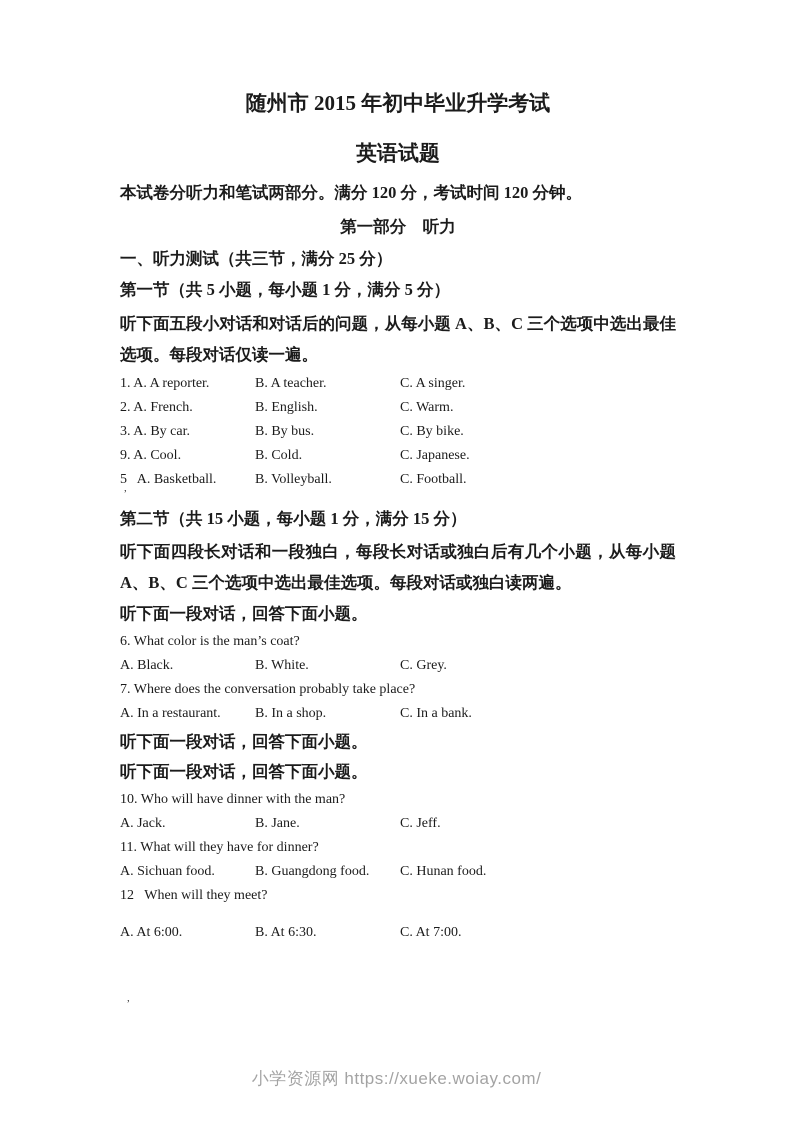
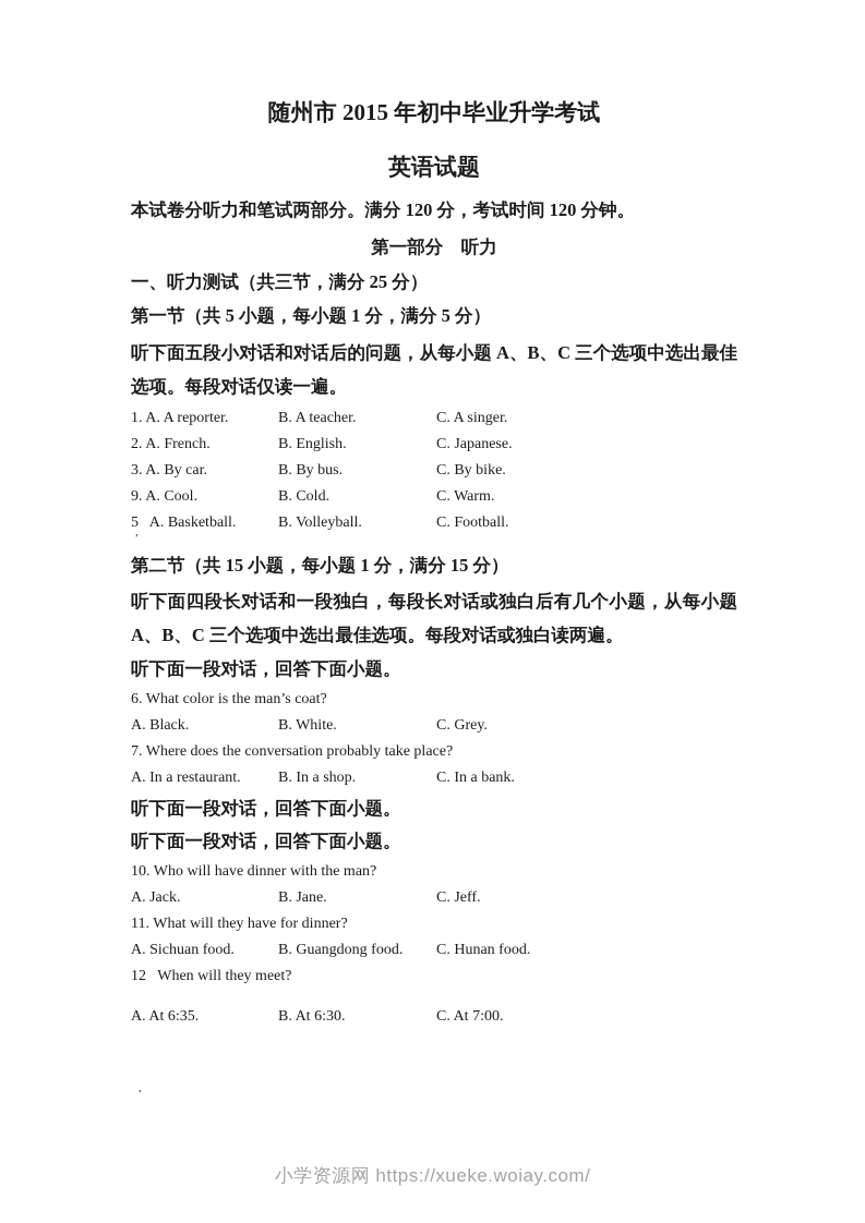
  随州市 2015 年初中毕业升学考试
  英语试题
  本试卷分听力和笔试两部分。满分 120 分，考试时间 120 分钟。
  第一部分 听力
  一、听力测试（共三节，满分 25 分）
  第一节（共 5 小题，每小题 1 分，满分 5 分）
  听下面五段小对话和对话后的问题，从每小题 A、B、C 三个选项中选出最佳选项。每段对话仅读一遍。
  1. A. A reporter.
  B. A teacher.
  C. A singer.
  2. A. French.
  B. English.
- C. Warm.
+ C. Japanese.
  3. A. By car.
  B. By bus.
  C. By bike.
  9. A. Cool.
  B. Cold.
- C. Japanese.
+ C. Warm.
  5 A. Basketball.
  B. Volleyball.
  C. Football.
  第二节（共 15 小题，每小题 1 分，满分 15 分）
  听下面四段长对话和一段独白，每段长对话或独白后有几个小题，从每小题 A、B、C 三个选项中选出最佳选项。每段对话或独白读两遍。
  听下面一段对话，回答下面小题。
  6. What color is the man’s coat?
  A. Black.
  B. White.
  C. Grey.
  7. Where does the conversation probably take place?
  A. In a restaurant.
  B. In a shop.
  C. In a bank.
  听下面一段对话，回答下面小题。
  听下面一段对话，回答下面小题。
  10. Who will have dinner with the man?
  A. Jack.
  B. Jane.
  C. Jeff.
  11. What will they have for dinner?
  A. Sichuan food.
  B. Guangdong food.
  C. Hunan food.
  12 When will they meet?
- A. At 6:00.
+ A. At 6:35.
  B. At 6:30.
  C. At 7:00.
  ,
  ,
  小学资源网 https://xueke.woiay.com/
